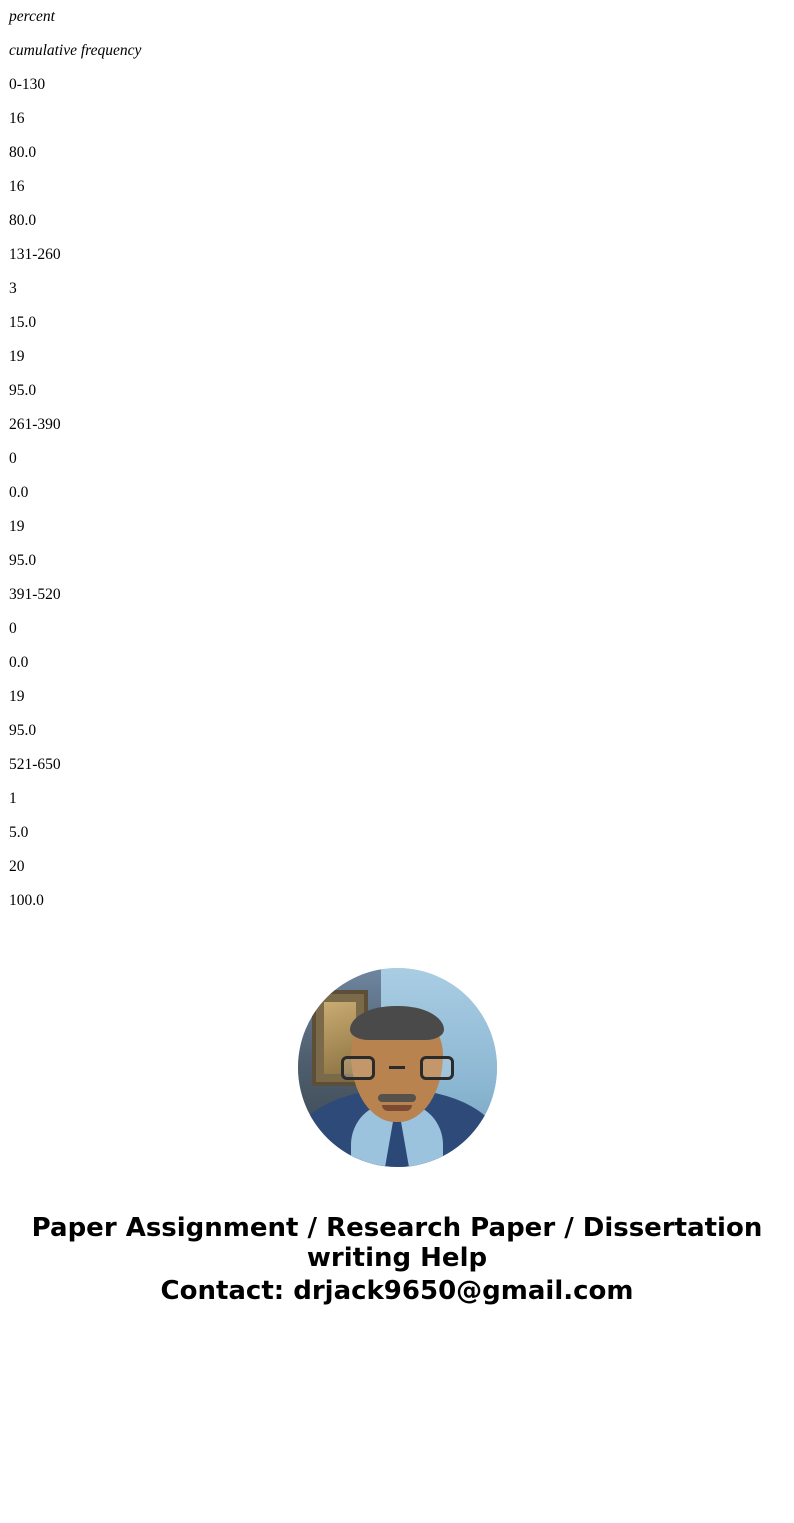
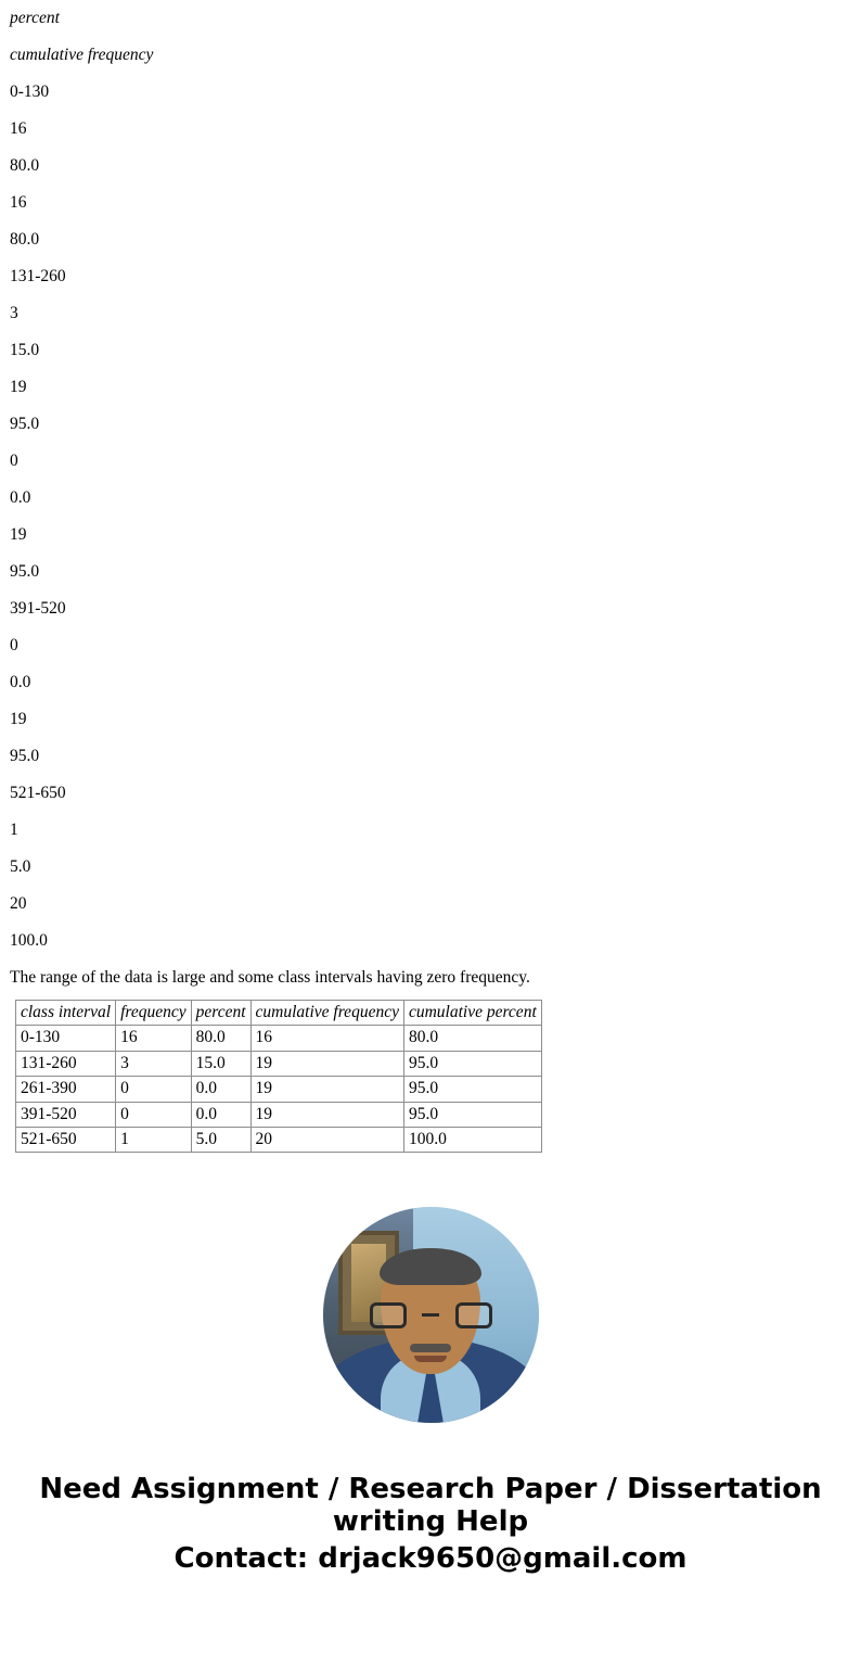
  percent
  cumulative frequency
  0-130
  16
  80.0
  16
  80.0
  131-260
  3
  15.0
  19
  95.0
- 261-390
  0
  0.0
  19
  95.0
  391-520
  0
  0.0
  19
  95.0
  521-650
  1
  5.0
  20
  100.0
+ The range of the data is large and some class intervals having zero frequency.
+ class interval	frequency	percent	cumulative frequency	cumulative percent
+ 0-130	16	80.0	16	80.0
+ 131-260	3	15.0	19	95.0
+ 261-390	0	0.0	19	95.0
+ 391-520	0	0.0	19	95.0
+ 521-650	1	5.0	20	100.0
- Paper Assignment / Research Paper / Dissertation writing Help
+ Need Assignment / Research Paper / Dissertation writing Help
  Contact: drjack9650@gmail.com
